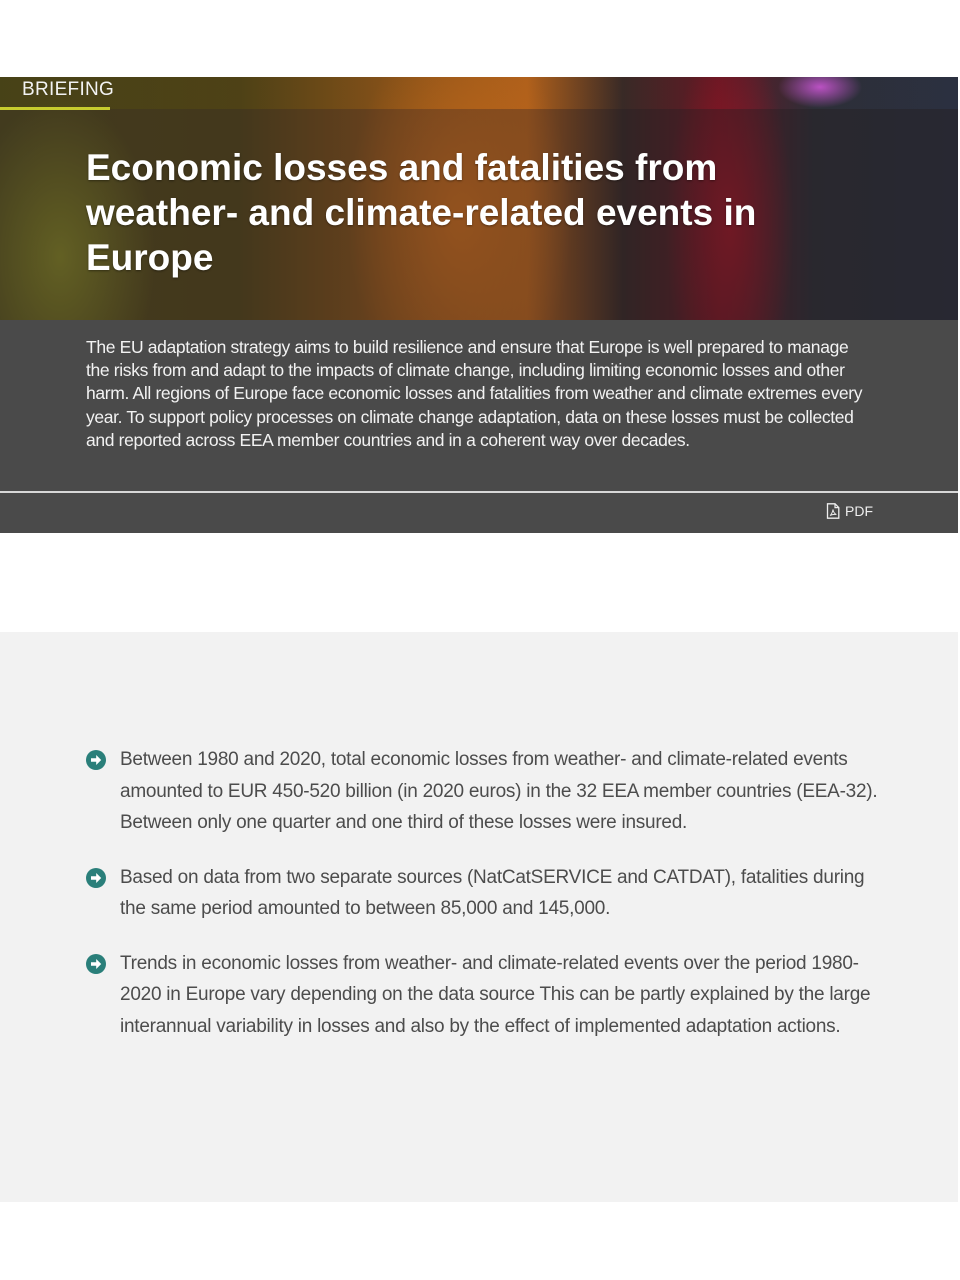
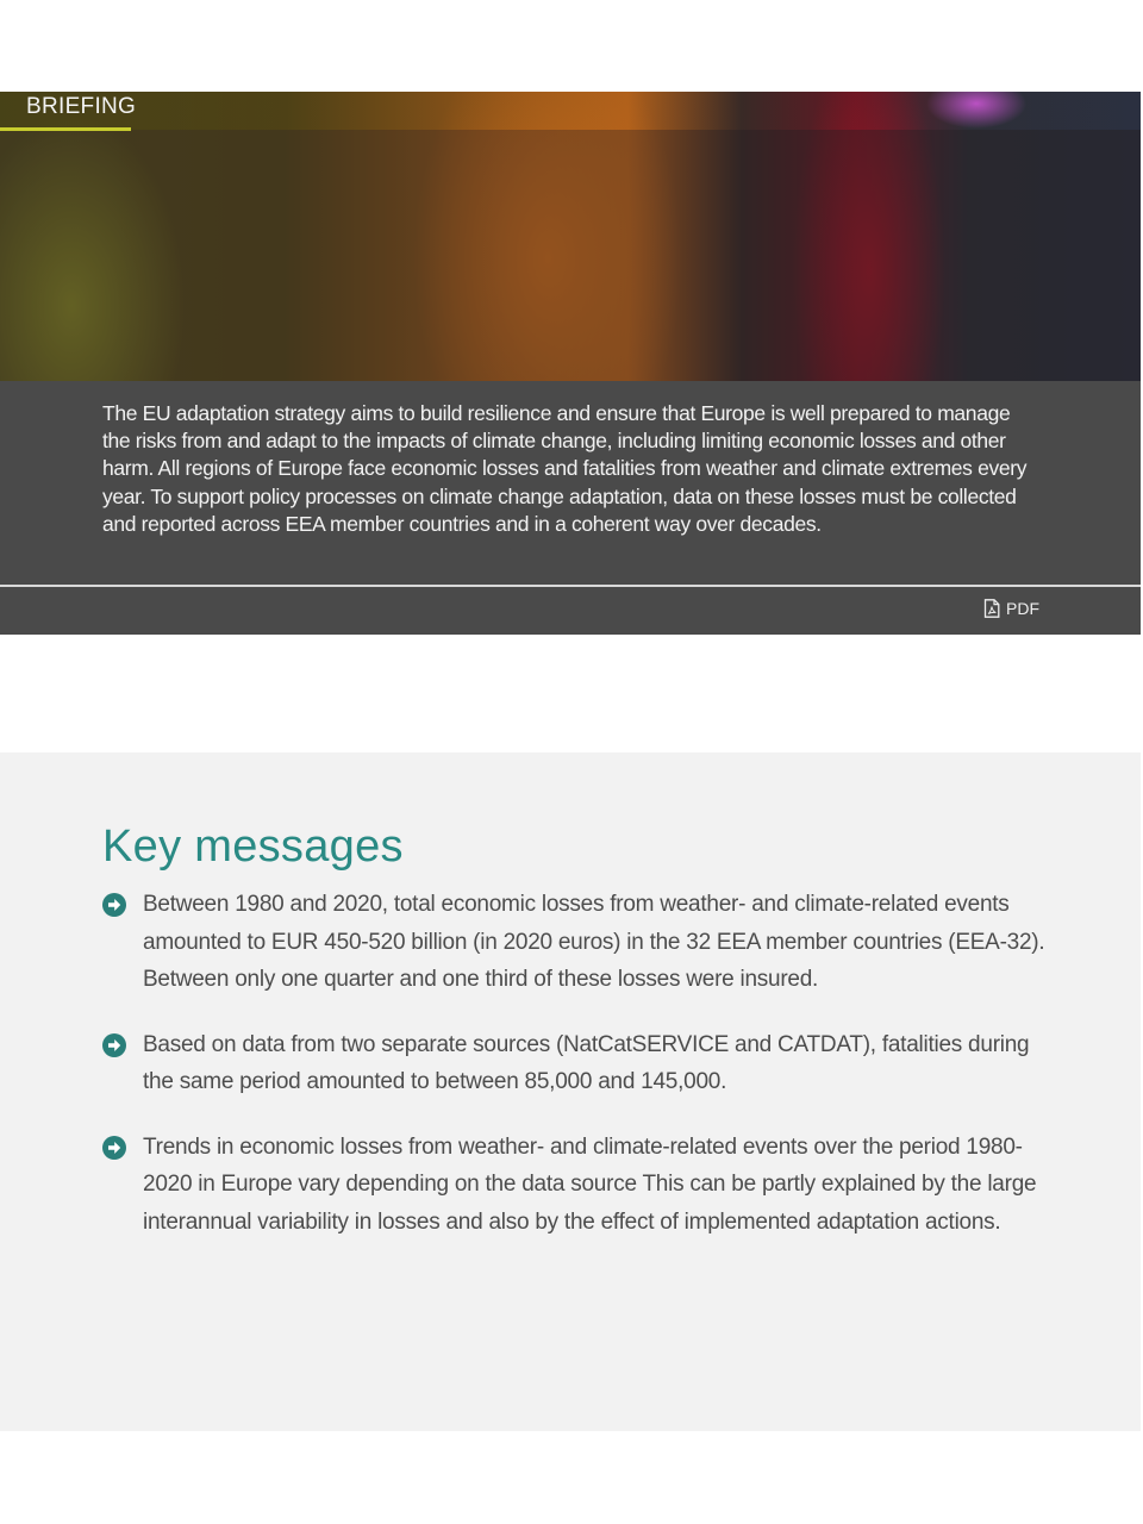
  BRIEFING
- Economic losses and fatalities from weather- and climate-related events in Europe
  The EU adaptation strategy aims to build resilience and ensure that Europe is well prepared to manage the risks from and adapt to the impacts of climate change, including limiting economic losses and other harm. All regions of Europe face economic losses and fatalities from weather and climate extremes every year. To support policy processes on climate change adaptation, data on these losses must be collected and reported across EEA member countries and in a coherent way over decades.
  PDF
+ Key messages
  Between 1980 and 2020, total economic losses from weather- and climate-related events amounted to EUR 450-520 billion (in 2020 euros) in the 32 EEA member countries (EEA-32). Between only one quarter and one third of these losses were insured.
  Based on data from two separate sources (NatCatSERVICE and CATDAT), fatalities during the same period amounted to between 85,000 and 145,000.
  Trends in economic losses from weather- and climate-related events over the period 1980-2020 in Europe vary depending on the data source This can be partly explained by the large interannual variability in losses and also by the effect of implemented adaptation actions.
